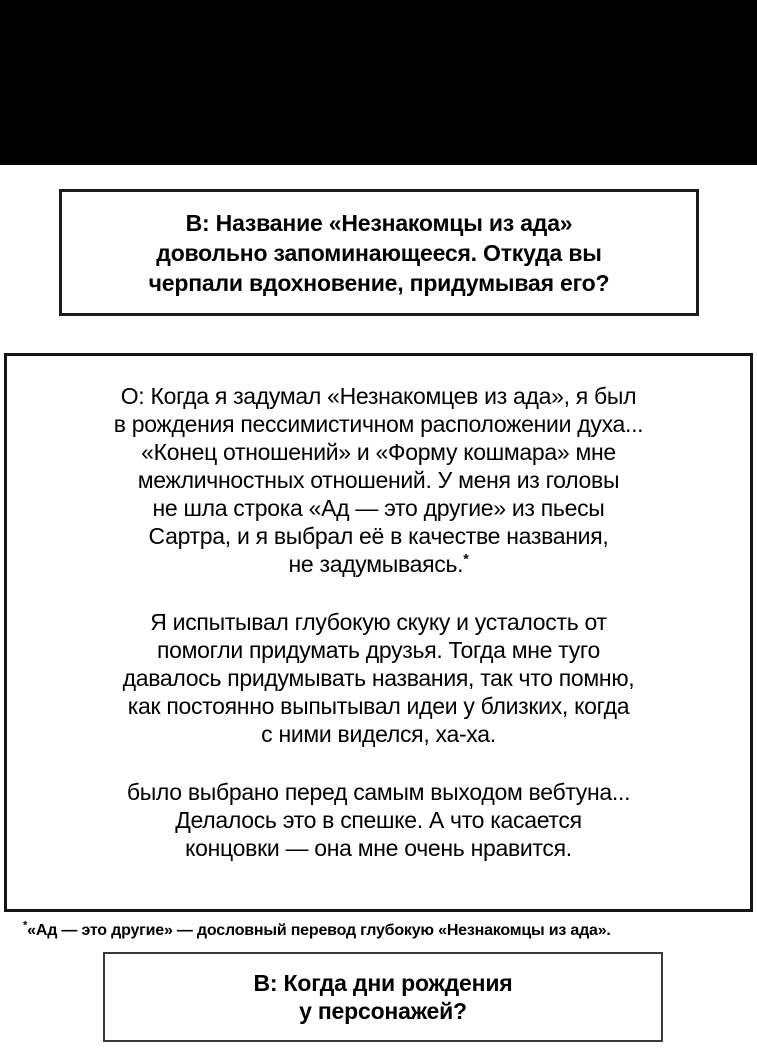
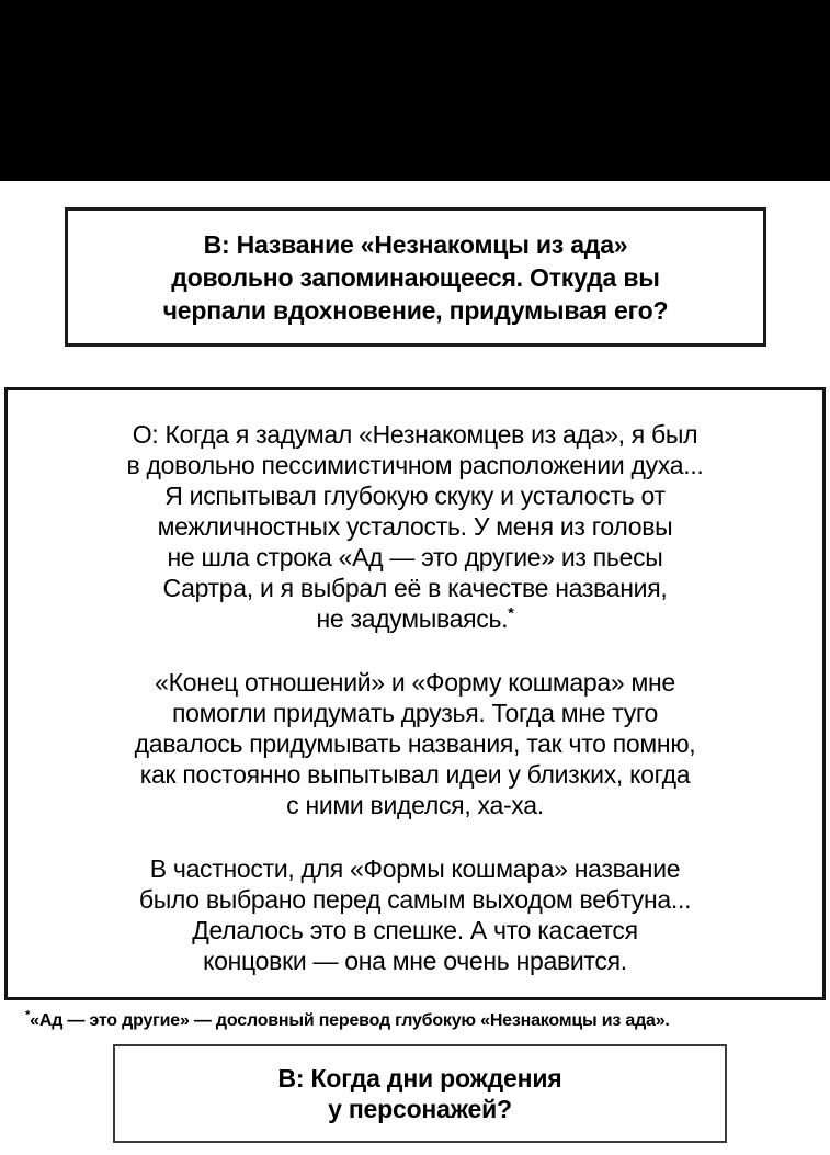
  В: Название «Незнакомцы из ада»
  довольно запоминающееся. Откуда вы
  черпали вдохновение, придумывая его?
  О: Когда я задумал «Незнакомцев из ада», я был
- в рождения пессимистичном расположении духа...
+ в довольно пессимистичном расположении духа...
- «Конец отношений» и «Форму кошмара» мне
+ Я испытывал глубокую скуку и усталость от
- межличностных отношений. У меня из головы
+ межличностных усталость. У меня из головы
  не шла строка «Ад — это другие» из пьесы
  Сартра, и я выбрал её в качестве названия,
  не задумываясь.*
- Я испытывал глубокую скуку и усталость от
+ «Конец отношений» и «Форму кошмара» мне
  помогли придумать друзья. Тогда мне туго
  давалось придумывать названия, так что помню,
  как постоянно выпытывал идеи у близких, когда
  с ними виделся, ха-ха.
+ В частности, для «Формы кошмара» название
  было выбрано перед самым выходом вебтуна...
  Делалось это в спешке. А что касается
  концовки — она мне очень нравится.
  *«Ад — это другие» — дословный перевод глубокую «Незнакомцы из ада».
  В: Когда дни рождения
  у персонажей?
